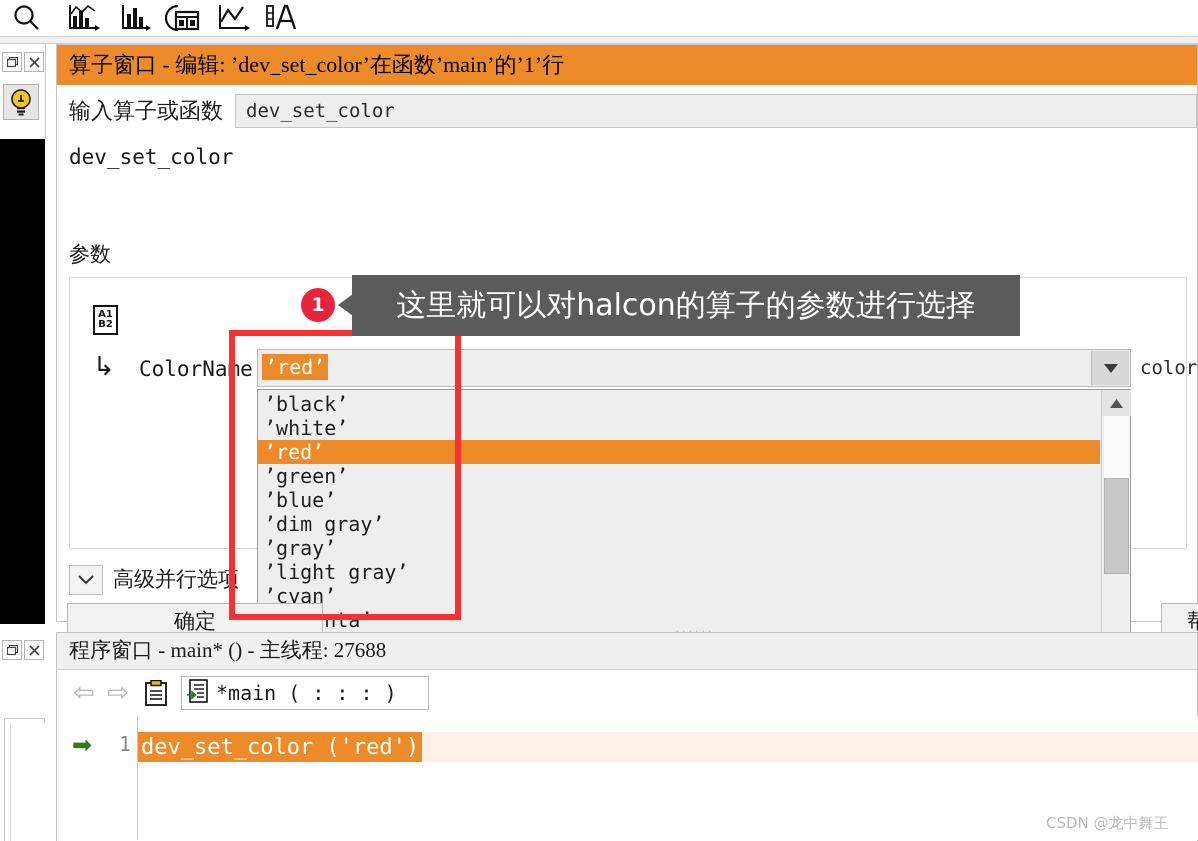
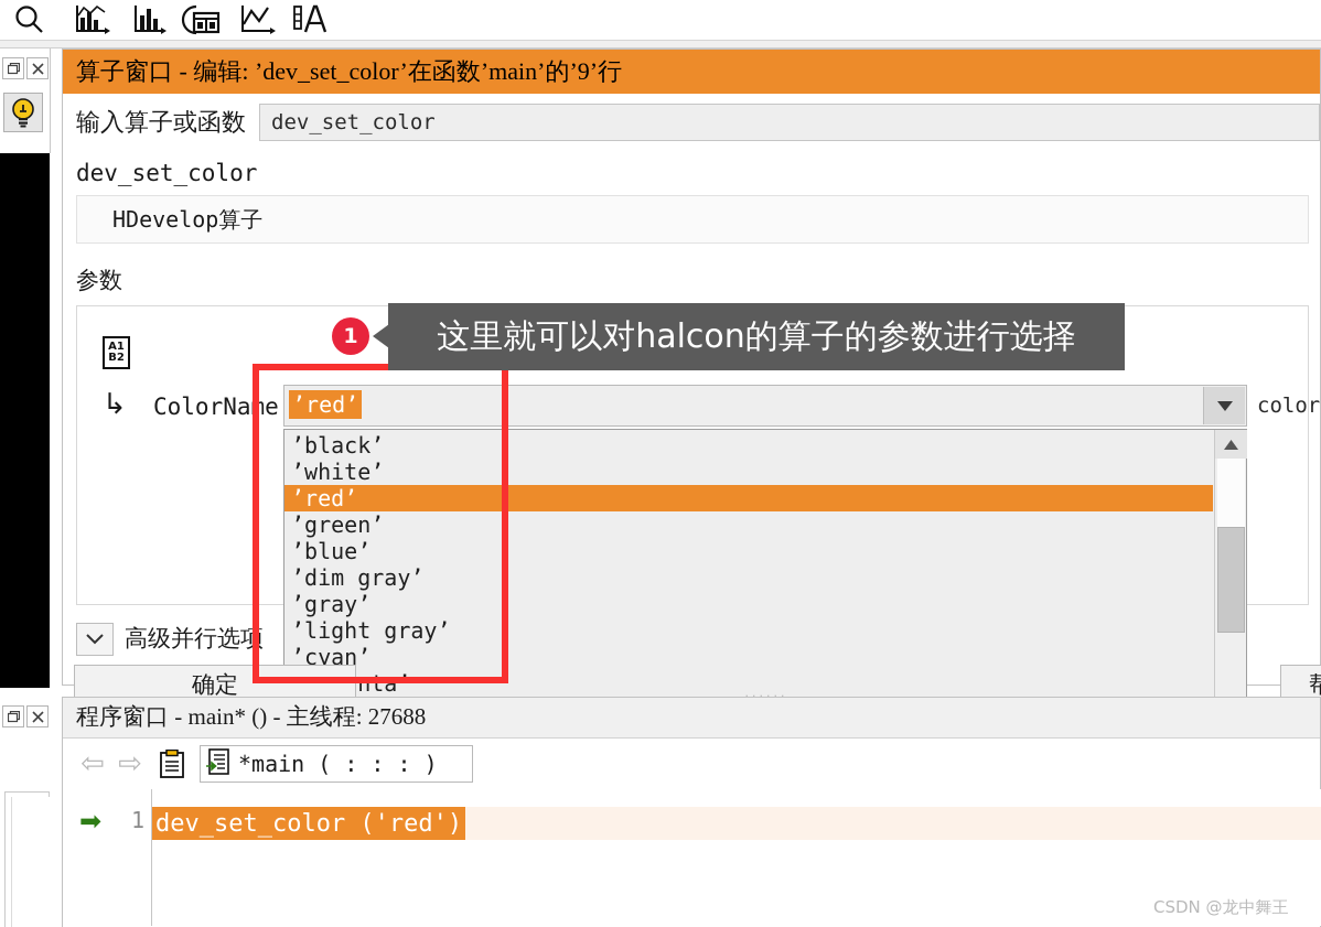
- 算子窗口 - 编辑: ’dev_set_color’在函数’main’的’1’行
+ 算子窗口 - 编辑: ’dev_set_color’在函数’main’的’9’行
  输入算子或函数
  dev_set_color
  dev_set_color
+ HDevelop算子
  参数
  A1
  B2
  ↳
  ColorName
  color
  ’red’
  ’black’
  ’white’
  ’red’
  ’green’
  ’blue’
  ’dim gray’
  ’gray’
  ’light gray’
  ’cyan’
  高级并行选项
  确定
  ......
  程序窗口 - main* () - 主线程: 27688
  ⇦
  ⇨
  *main ( : : : )
  ➡
  1
  dev_set_color ('red')
  这里就可以对halcon的算子的参数进行选择
  1
  CSDN @龙中舞王
